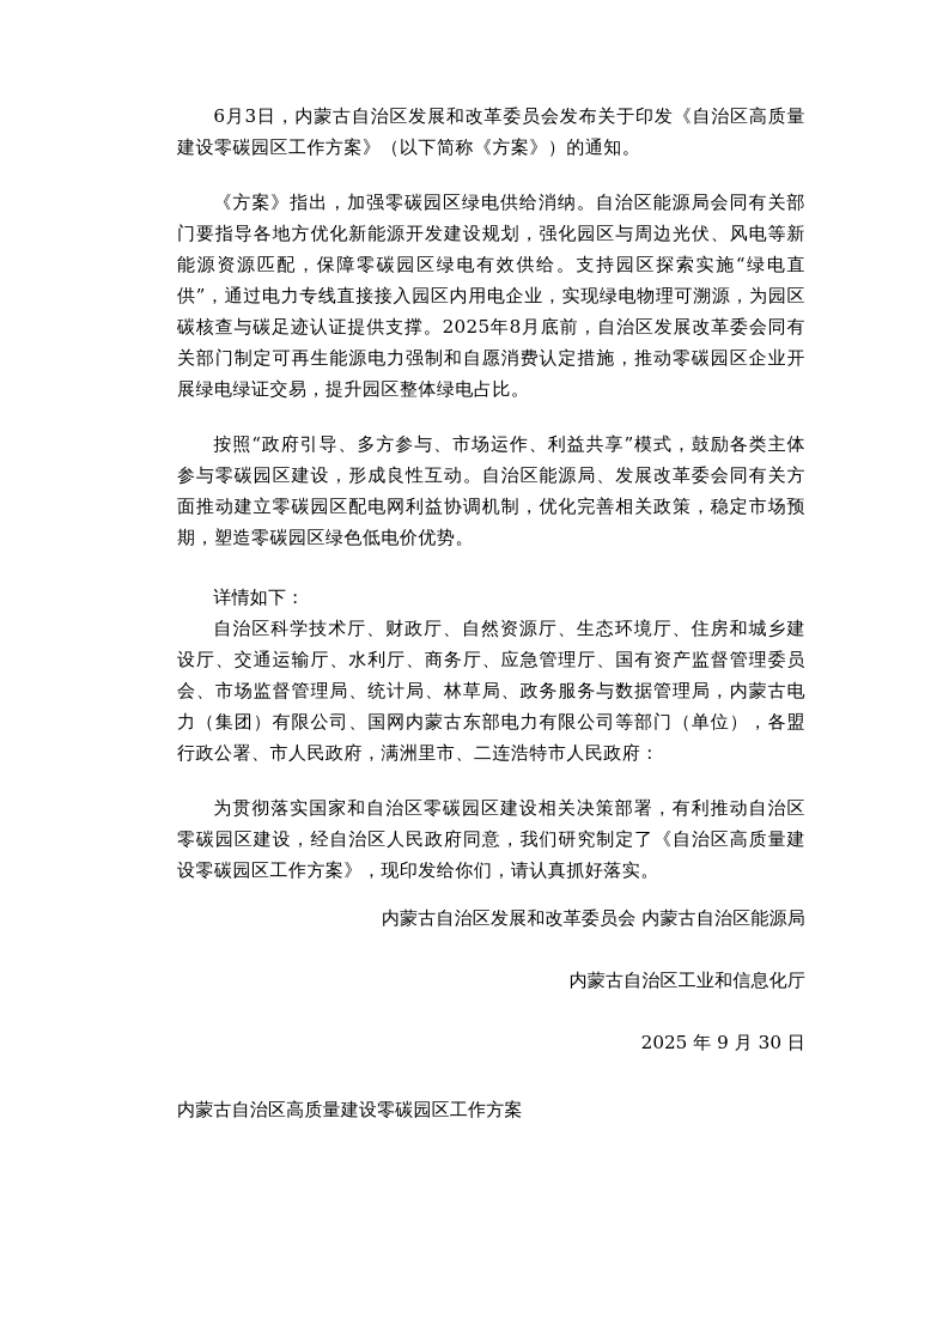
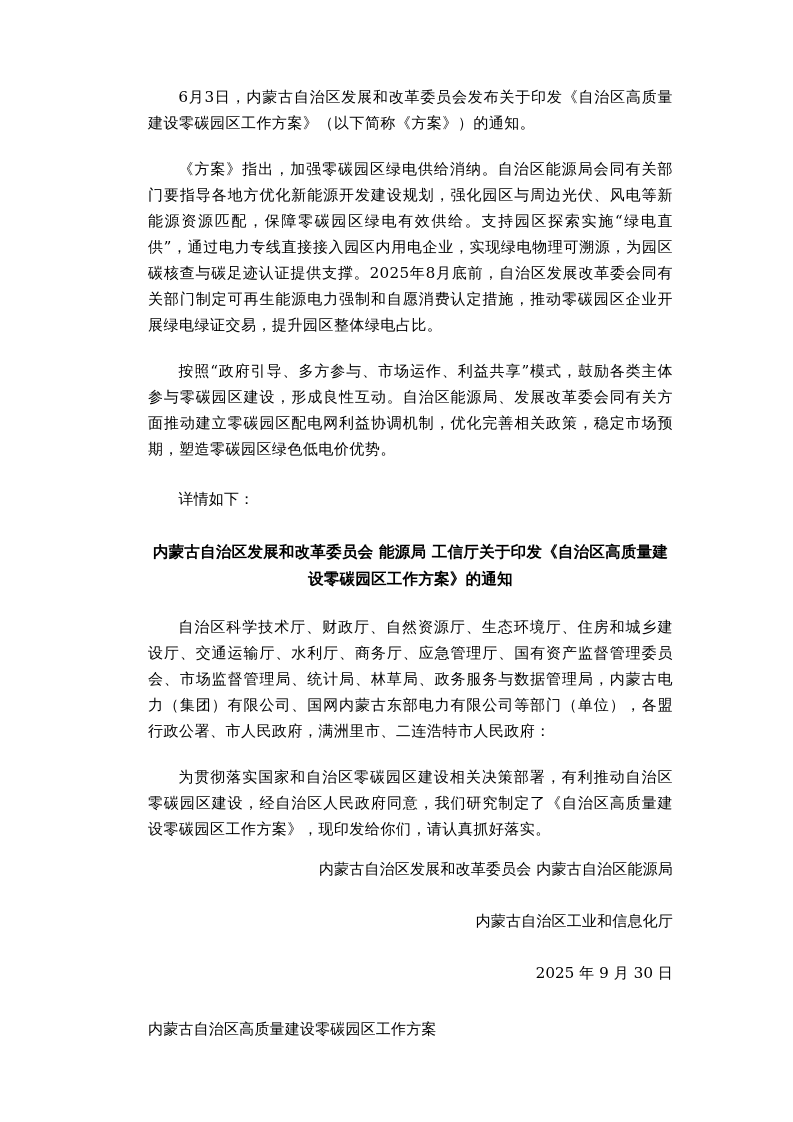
  6月3日，内蒙古自治区发展和改革委员会发布关于印发《自治区高质量建设零碳园区工作方案》（以下简称《方案》）的通知。
  《方案》指出，加强零碳园区绿电供给消纳。自治区能源局会同有关部门要指导各地方优化新能源开发建设规划，强化园区与周边光伏、风电等新能源资源匹配，保障零碳园区绿电有效供给。支持园区探索实施“绿电直供”，通过电力专线直接接入园区内用电企业，实现绿电物理可溯源，为园区碳核查与碳足迹认证提供支撑。2025年8月底前，自治区发展改革委会同有关部门制定可再生能源电力强制和自愿消费认定措施，推动零碳园区企业开展绿电绿证交易，提升园区整体绿电占比。
  按照“政府引导、多方参与、市场运作、利益共享”模式，鼓励各类主体参与零碳园区建设，形成良性互动。自治区能源局、发展改革委会同有关方面推动建立零碳园区配电网利益协调机制，优化完善相关政策，稳定市场预期，塑造零碳园区绿色低电价优势。
  详情如下：
+ 内蒙古自治区发展和改革委员会 能源局 工信厅关于印发《自治区高质量建设零碳园区工作方案》的通知
  自治区科学技术厅、财政厅、自然资源厅、生态环境厅、住房和城乡建设厅、交通运输厅、水利厅、商务厅、应急管理厅、国有资产监督管理委员会、市场监督管理局、统计局、林草局、政务服务与数据管理局，内蒙古电力（集团）有限公司、国网内蒙古东部电力有限公司等部门（单位），各盟行政公署、市人民政府，满洲里市、二连浩特市人民政府：
  为贯彻落实国家和自治区零碳园区建设相关决策部署，有利推动自治区零碳园区建设，经自治区人民政府同意，我们研究制定了《自治区高质量建设零碳园区工作方案》，现印发给你们，请认真抓好落实。
  内蒙古自治区发展和改革委员会 内蒙古自治区能源局
  内蒙古自治区工业和信息化厅
  2025 年 9 月 30 日
  内蒙古自治区高质量建设零碳园区工作方案
